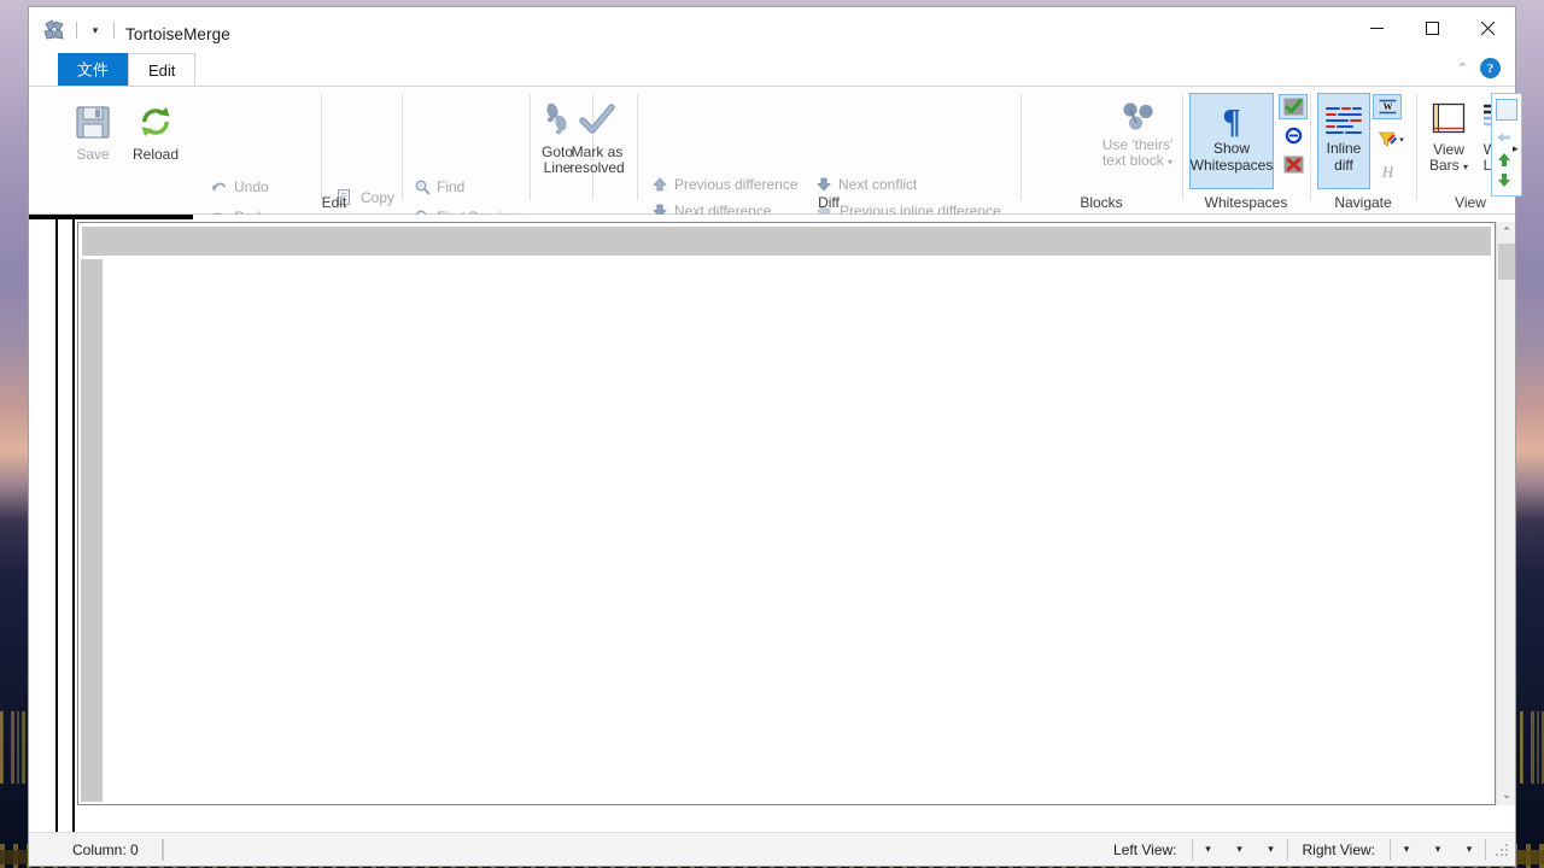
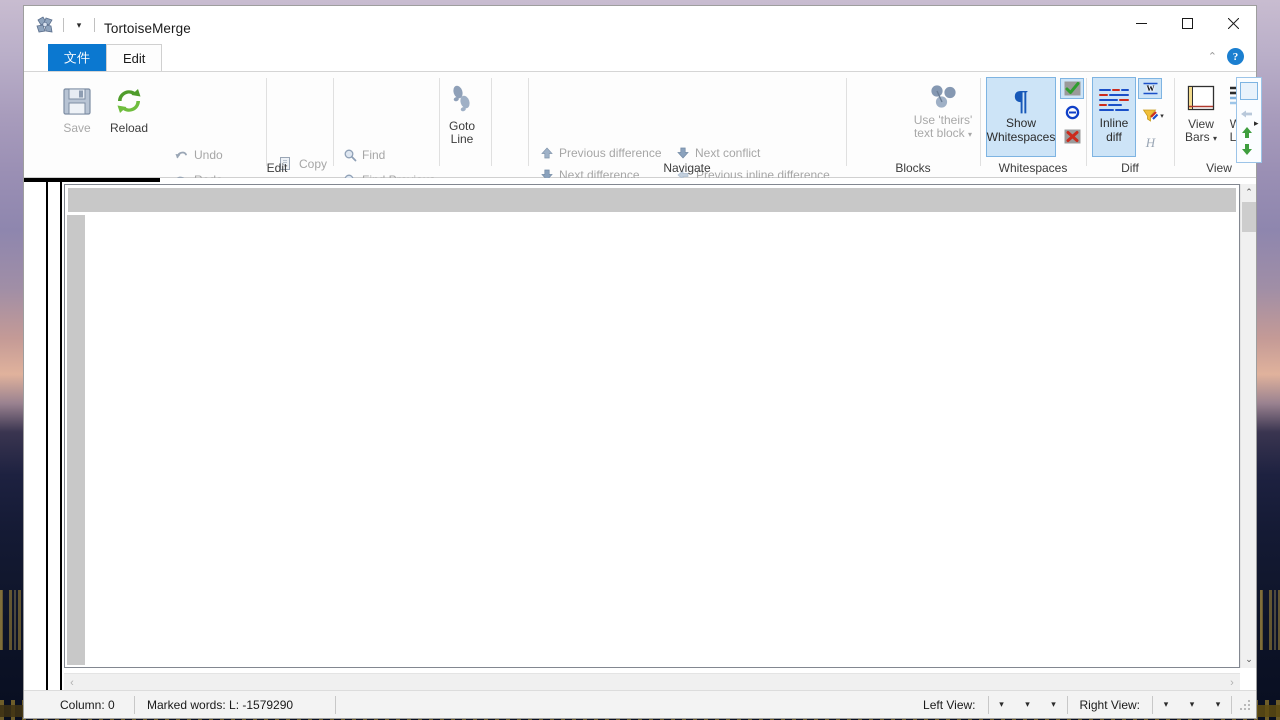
  ▾
  TortoiseMerge
  文件
  Edit
  ⌃
  ?
  Save
  Reload
  Undo
  Copy
  Find
  Goto
  Line
  Edit
- Mark as
- resolved
  Previous difference
  Next difference
  Next conflict
  Previous inline difference
- Diff
+ Navigate
  Use 'theirs'
  text block ▾
  Blocks
  ¶
  Show
  Whitespaces
  Whitespaces
  Inline
  diff
  W
  H
- Navigate
+ Diff
  View
  Bars ▾
  View
  ▸
  ⌃
  ⌄
+ ‹
+ ›
  Column: 0
+ Marked words: L: -1579290
  Left View:
  ▾
  ▾
  ▾
  Right View:
  ▾
  ▾
  ▾
